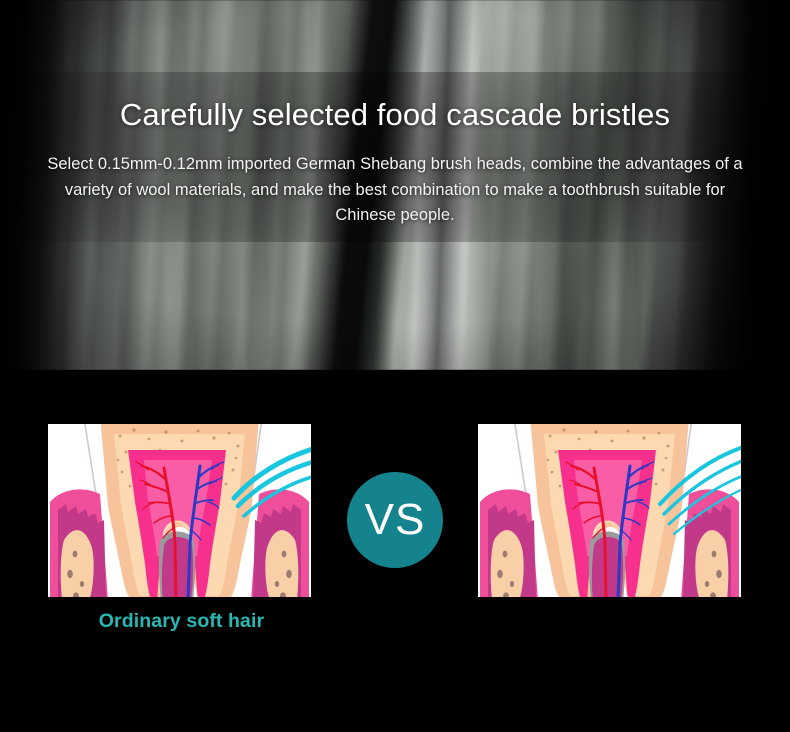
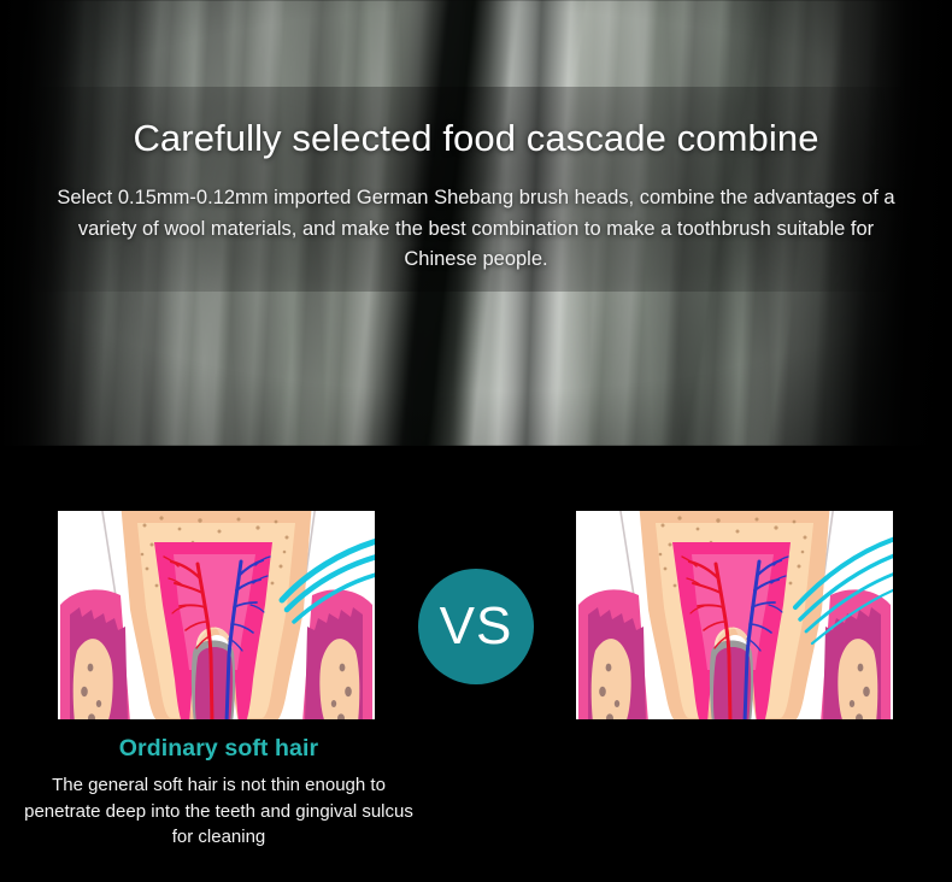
- Carefully selected food cascade bristles
+ Carefully selected food cascade combine
  Select 0.15mm-0.12mm imported German Shebang brush heads, combine the advantages of a variety of wool materials, and make the best combination to make a toothbrush suitable for Chinese people.
  VS
  Ordinary soft hair
+ The general soft hair is not thin enough to penetrate deep into the teeth and gingival sulcus for cleaning
